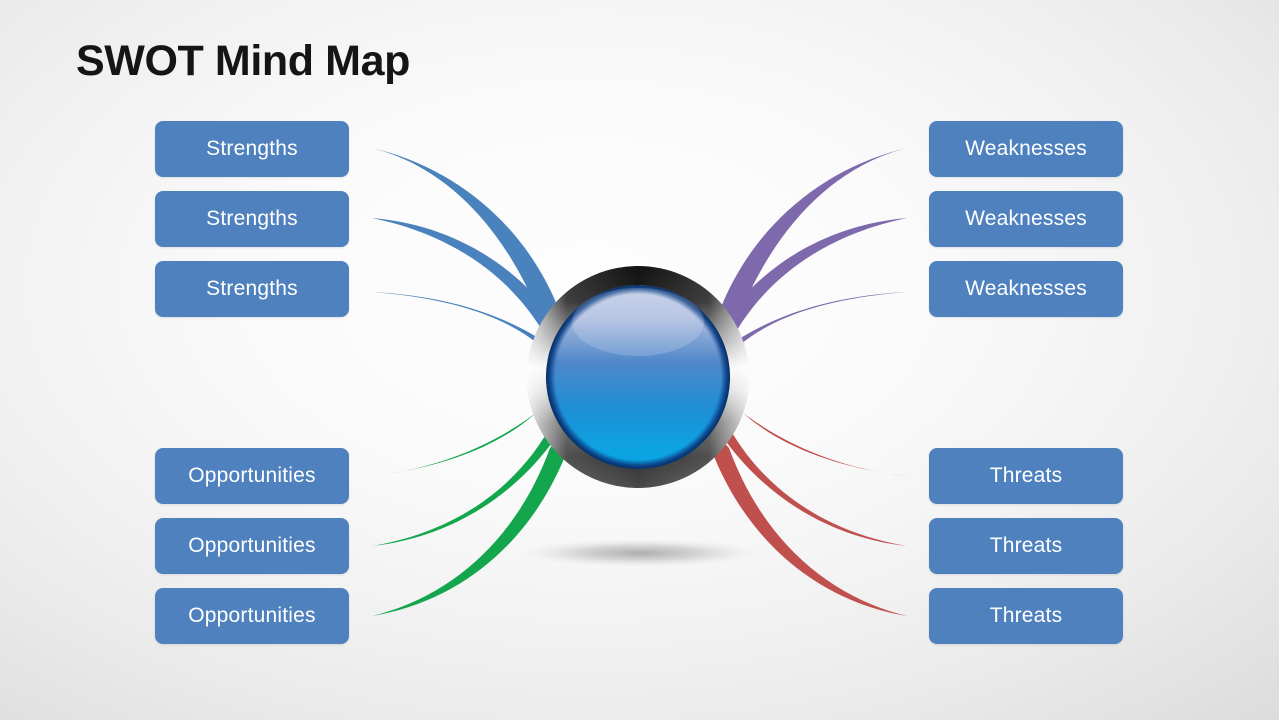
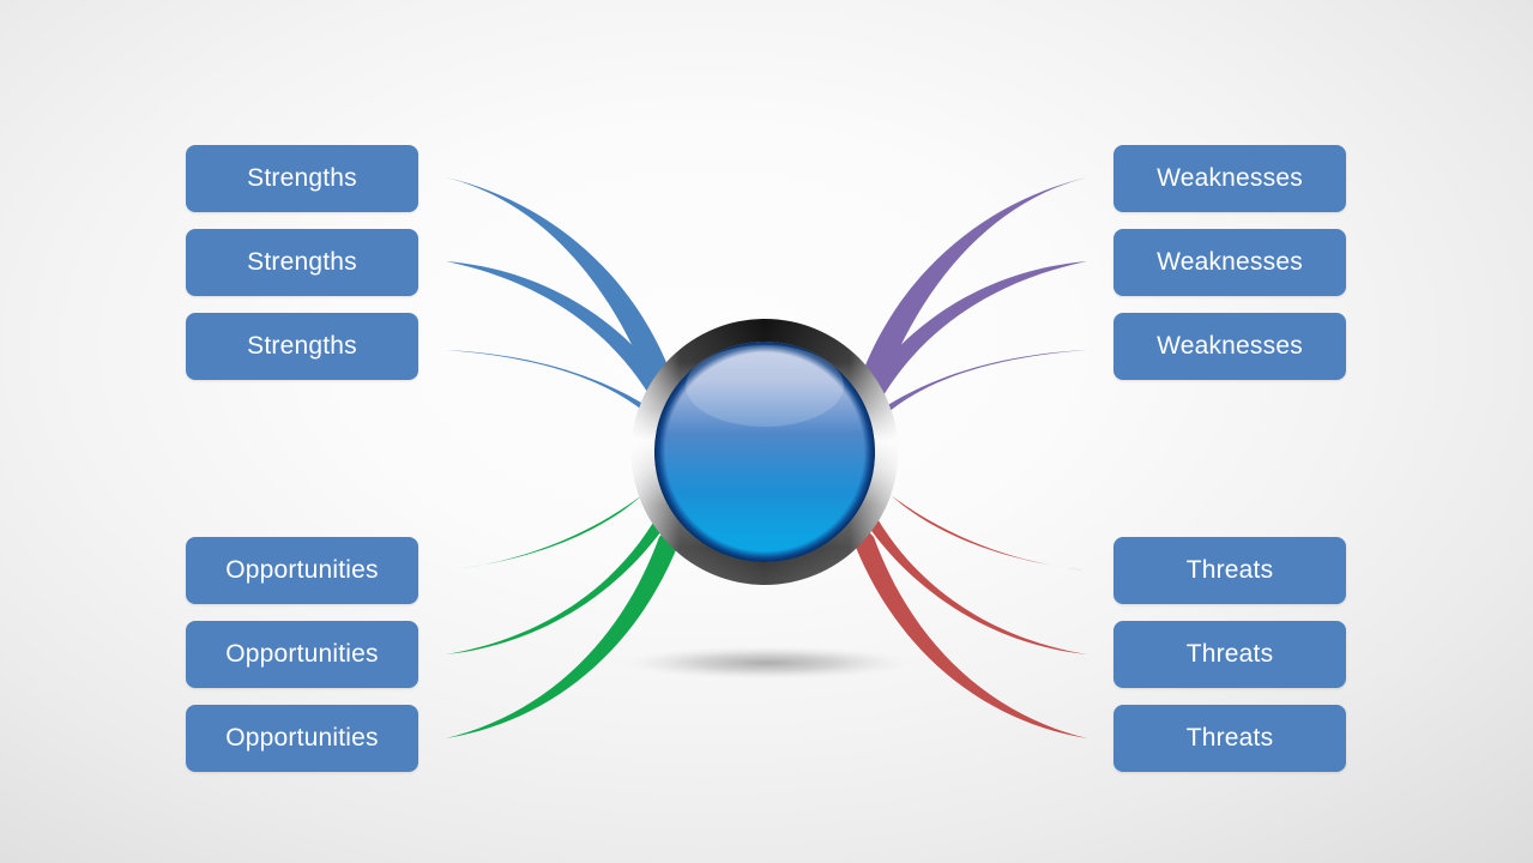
- SWOT Mind Map
  Strengths
  Strengths
  Strengths
  Weaknesses
  Weaknesses
  Weaknesses
  Opportunities
  Opportunities
  Opportunities
  Threats
  Threats
  Threats
